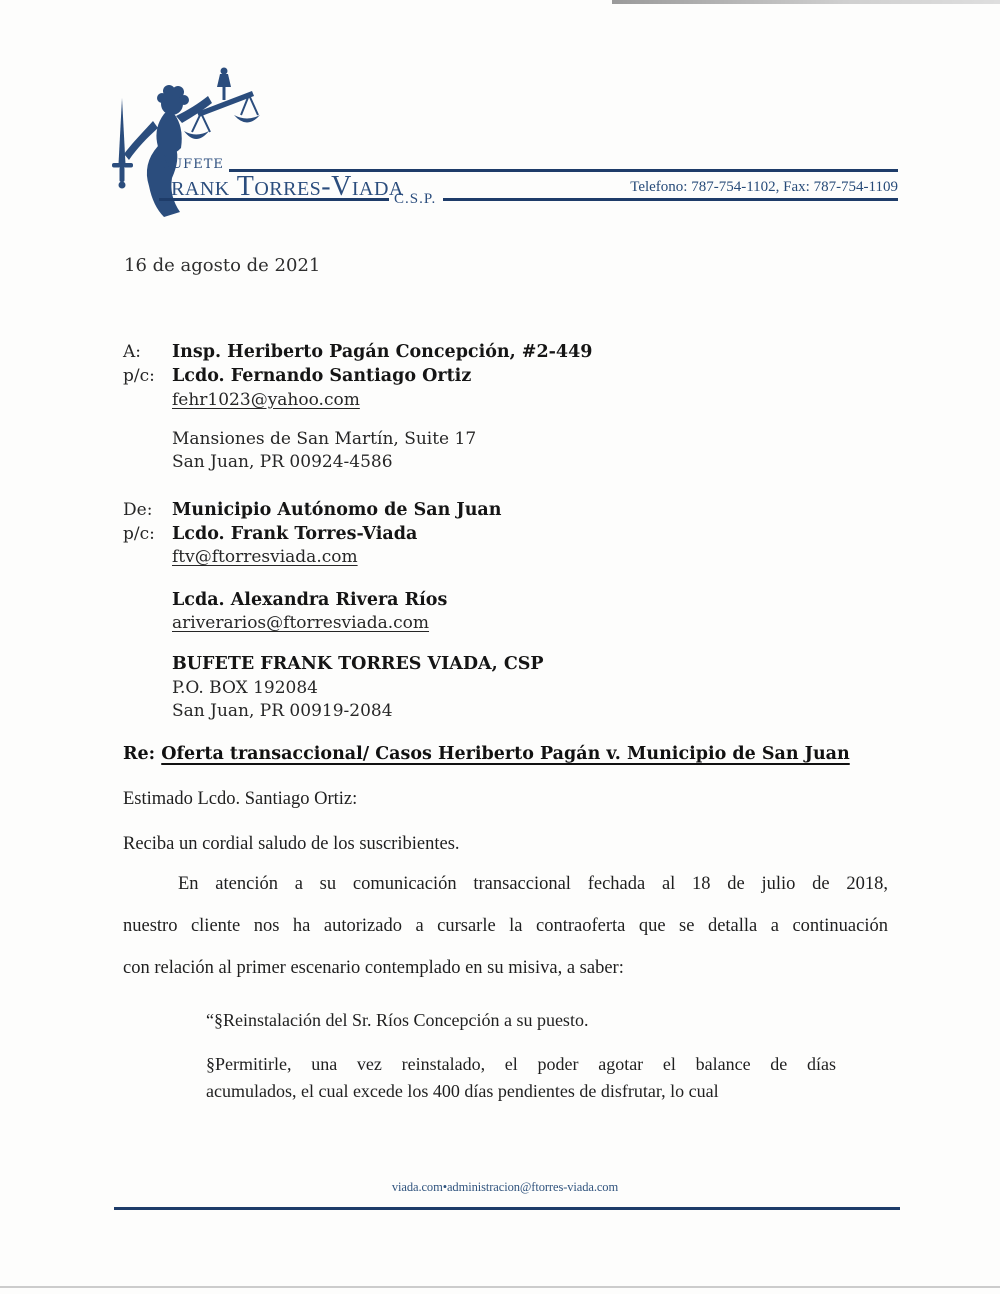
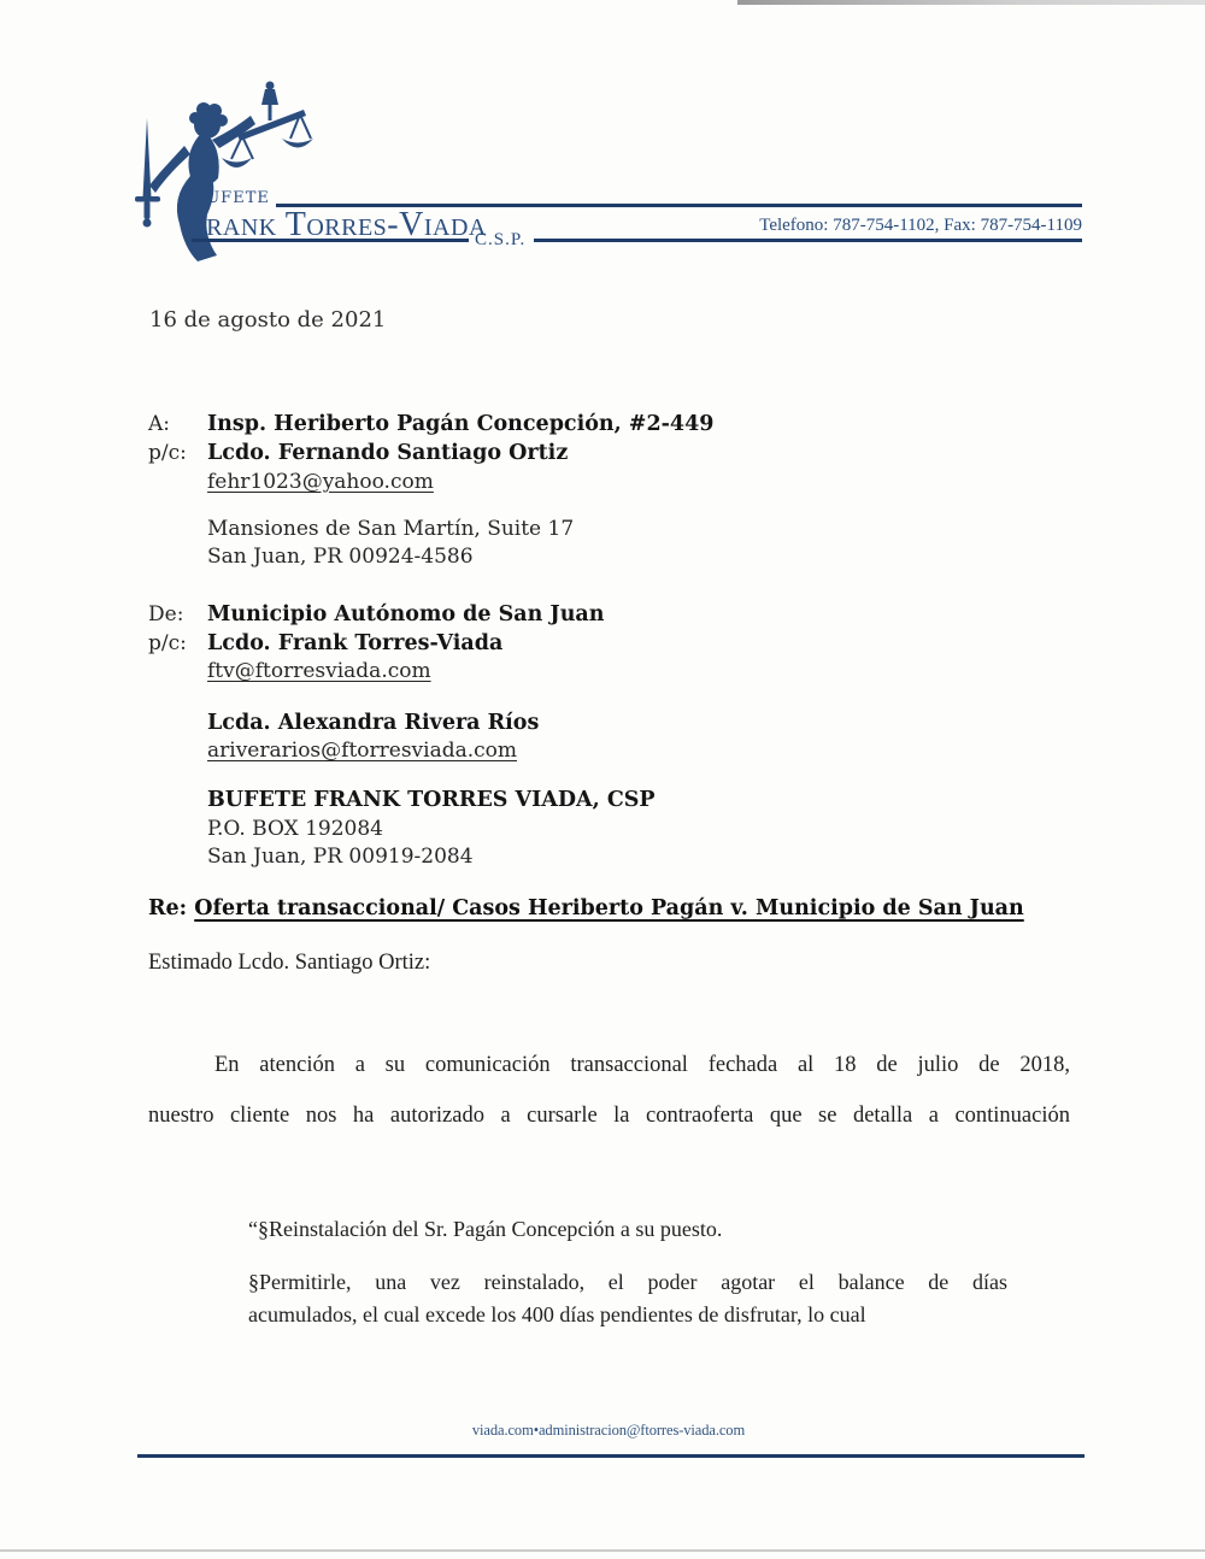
  Bufete
  Frank Torres-Viada
  C.S.P.
  Telefono: 787-754-1102, Fax: 787-754-1109
  16 de agosto de 2021
  A: Insp. Heriberto Pagán Concepción, #2-449
  p/c: Lcdo. Fernando Santiago Ortiz
  fehr1023@yahoo.com
  Mansiones de San Martín, Suite 17
  San Juan, PR 00924-4586
  De: Municipio Autónomo de San Juan
  p/c: Lcdo. Frank Torres-Viada
  ftv@ftorresviada.com
  Lcda. Alexandra Rivera Ríos
  ariverarios@ftorresviada.com
  BUFETE FRANK TORRES VIADA, CSP
  P.O. BOX 192084
  San Juan, PR 00919-2084
  Re: Oferta transaccional/ Casos Heriberto Pagán v. Municipio de San Juan
  Estimado Lcdo. Santiago Ortiz:
- Reciba un cordial saludo de los suscribientes.
  En atención a su comunicación transaccional fechada al 18 de julio de 2018,
  nuestro cliente nos ha autorizado a cursarle la contraoferta que se detalla a continuación
- con relación al primer escenario contemplado en su misiva, a saber:
- “§Reinstalación del Sr. Ríos Concepción a su puesto.
+ “§Reinstalación del Sr. Pagán Concepción a su puesto.
  §Permitirle, una vez reinstalado, el poder agotar el balance de días
  acumulados, el cual excede los 400 días pendientes de disfrutar, lo cual
  viada.com•administracion@ftorres-viada.com
